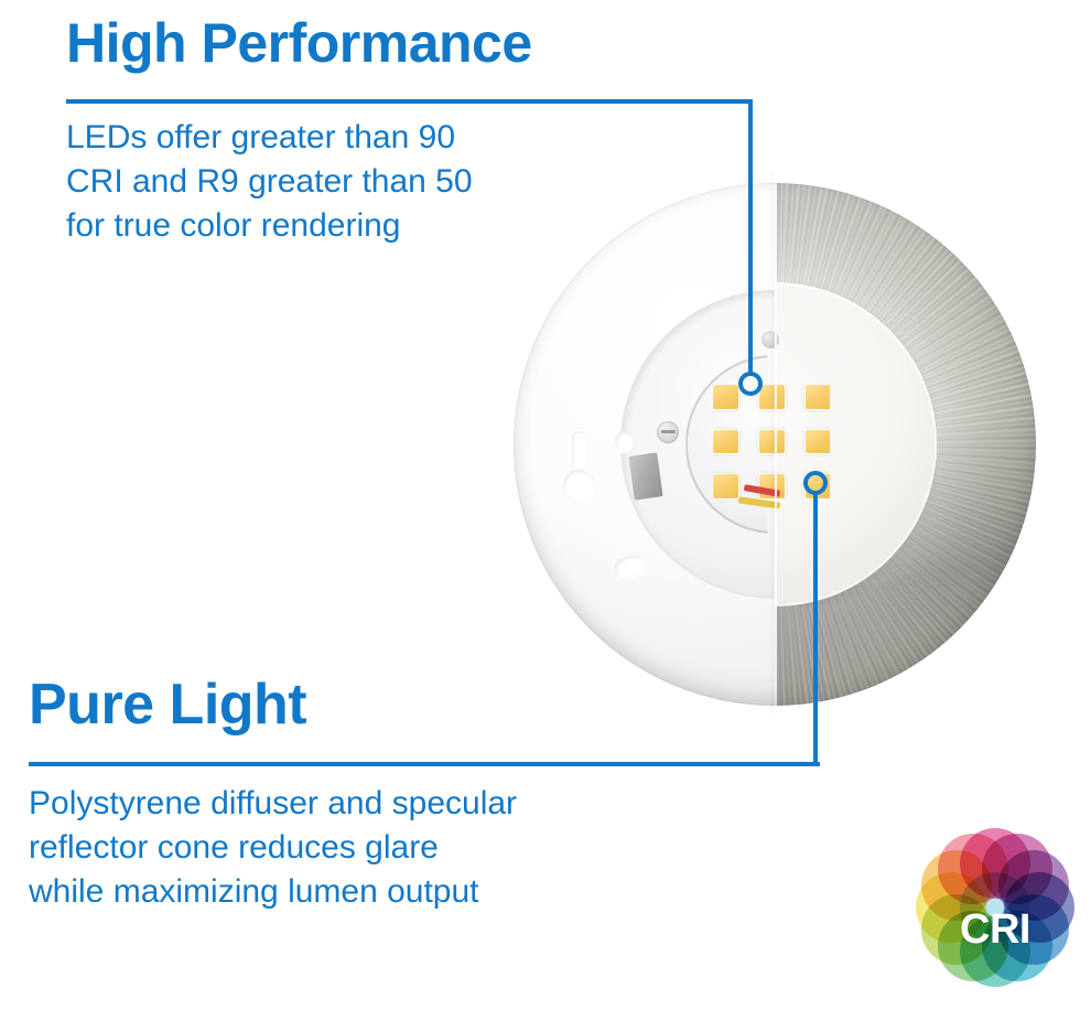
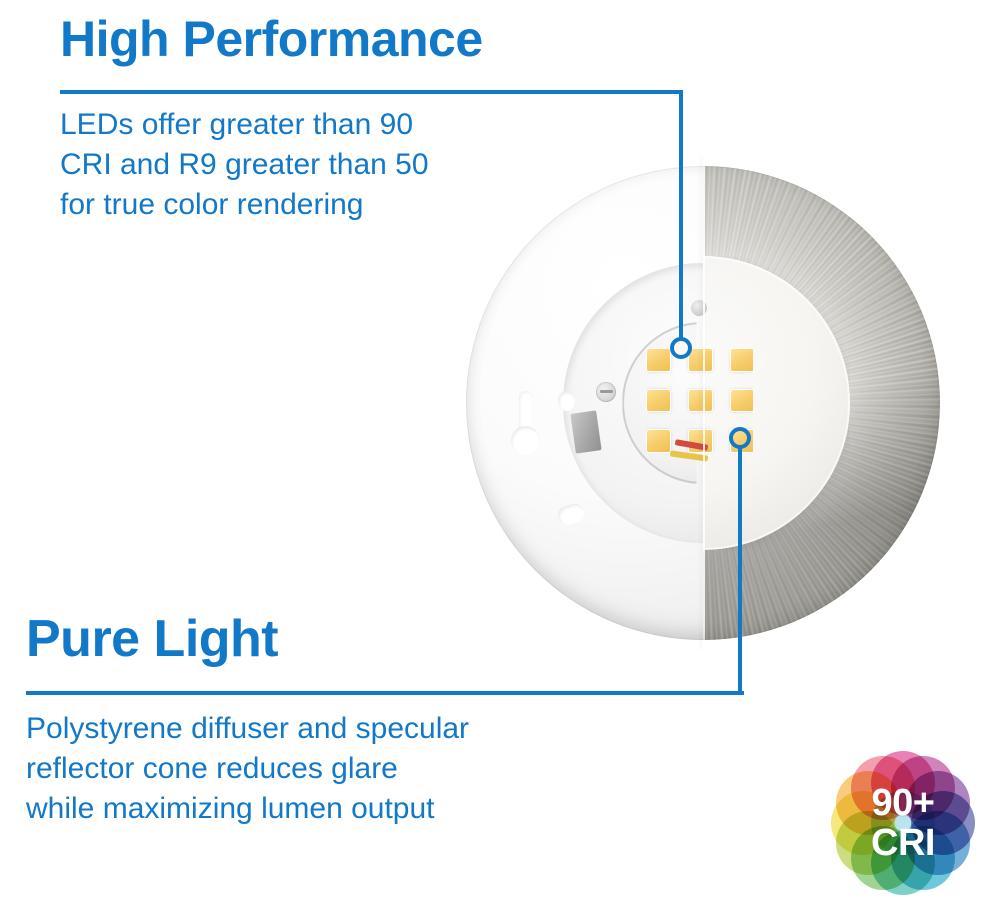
  High Performance
  LEDs offer greater than 90
  CRI and R9 greater than 50
  for true color rendering
  Pure Light
  Polystyrene diffuser and specular
  reflector cone reduces glare
  while maximizing lumen output
+ 90+
  CRI
